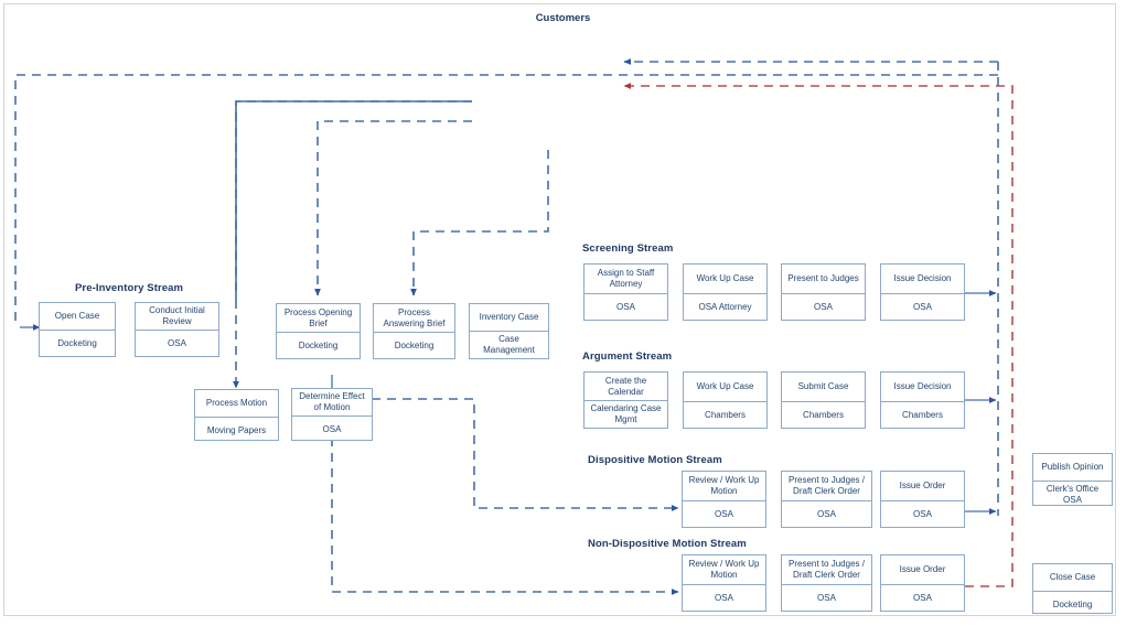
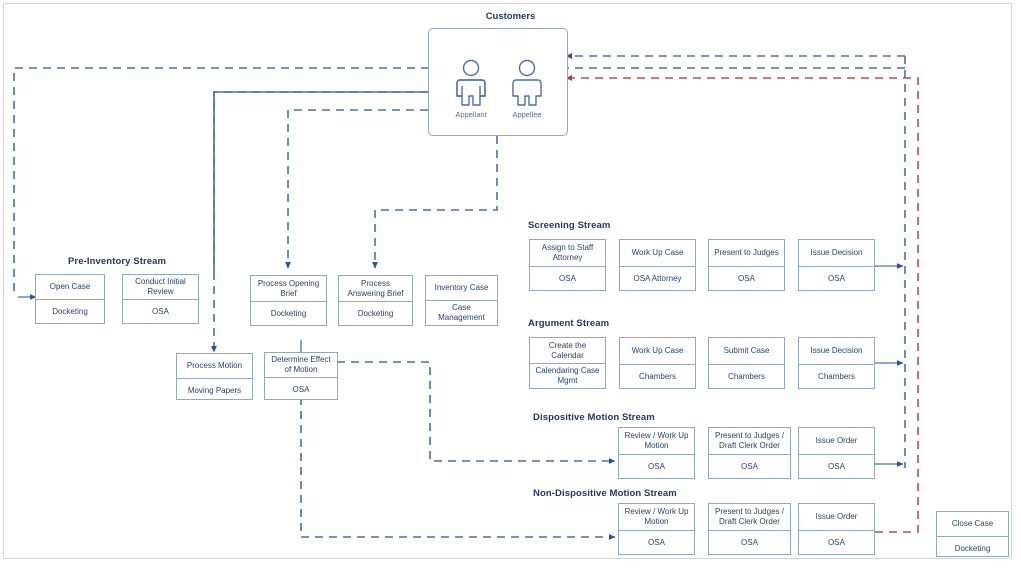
  Customers
+ Appellant
+ Appellee
  Pre-Inventory Stream
  Screening Stream
  Argument Stream
  Dispositive Motion Stream
  Non-Dispositive Motion Stream
  Open Case
  Docketing
  Conduct Initial Review
  OSA
  Process Opening Brief
  Docketing
  Process Answering Brief
  Docketing
  Inventory Case
  Case Management
  Process Motion
  Moving Papers
  Determine Effect of Motion
  OSA
  Assign to Staff Attorney
  OSA
  Work Up Case
  OSA Attorney
  Present to Judges
  OSA
  Issue Decision
  OSA
  Create the Calendar
  Calendaring Case Mgmt
  Work Up Case
  Chambers
  Submit Case
  Chambers
  Issue Decision
  Chambers
  Review / Work Up Motion
  OSA
  Present to Judges / Draft Clerk Order
  OSA
  Issue Order
  OSA
  Review / Work Up Motion
  OSA
  Present to Judges / Draft Clerk Order
  OSA
  Issue Order
  OSA
- Publish Opinion
- Clerk's Office OSA
  Close Case
  Docketing
